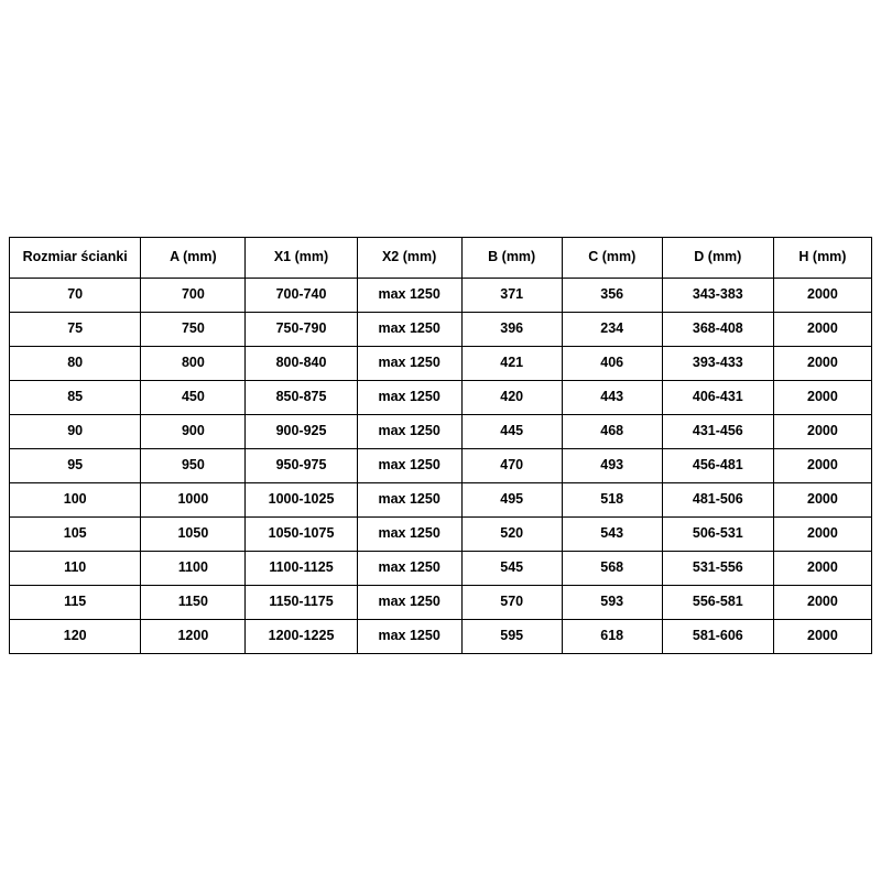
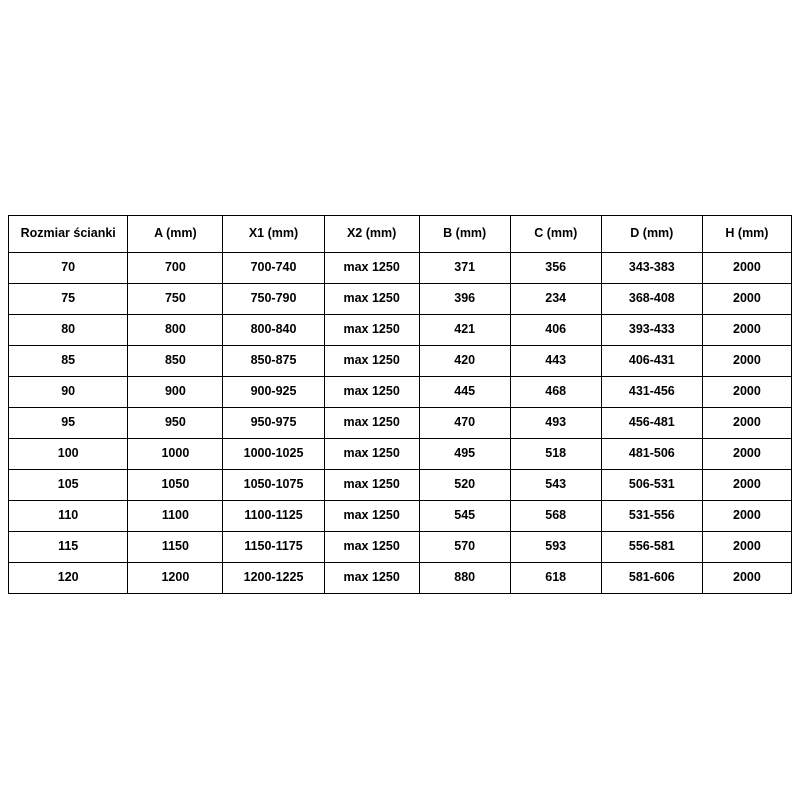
  Rozmiar ścianki	A (mm)	X1 (mm)	X2 (mm)	B (mm)	C (mm)	D (mm)	H (mm)
  70	700	700-740	max 1250	371	356	343-383	2000
  75	750	750-790	max 1250	396	234	368-408	2000
  80	800	800-840	max 1250	421	406	393-433	2000
- 85	450	850-875	max 1250	420	443	406-431	2000
+ 85	850	850-875	max 1250	420	443	406-431	2000
  90	900	900-925	max 1250	445	468	431-456	2000
  95	950	950-975	max 1250	470	493	456-481	2000
  100	1000	1000-1025	max 1250	495	518	481-506	2000
  105	1050	1050-1075	max 1250	520	543	506-531	2000
  110	1100	1100-1125	max 1250	545	568	531-556	2000
  115	1150	1150-1175	max 1250	570	593	556-581	2000
- 120	1200	1200-1225	max 1250	595	618	581-606	2000
+ 120	1200	1200-1225	max 1250	880	618	581-606	2000
